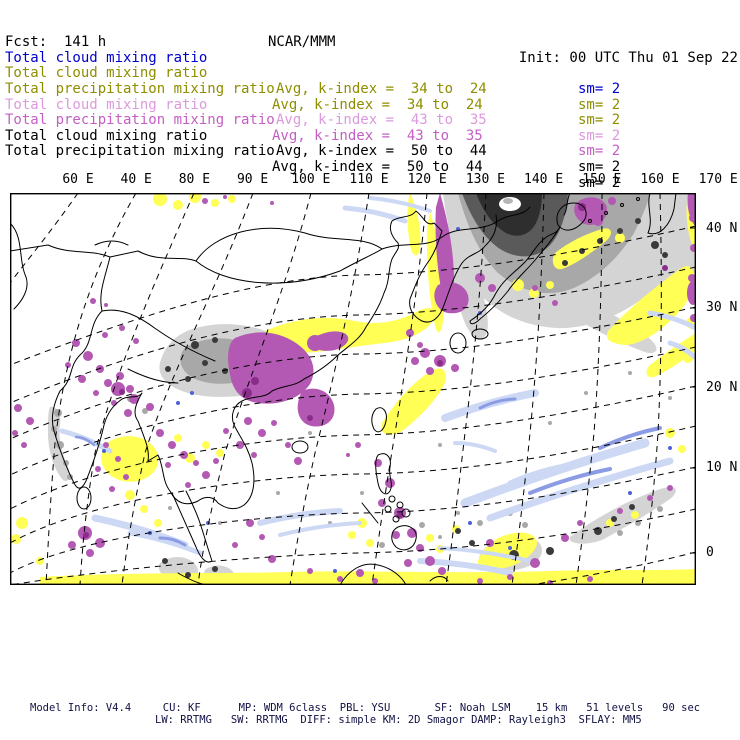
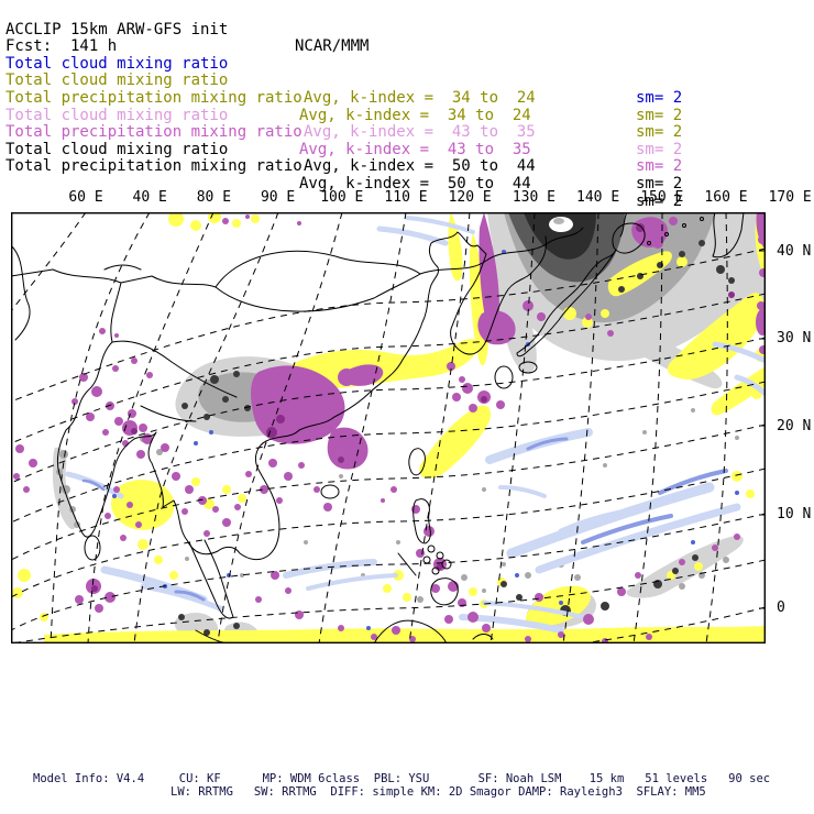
+ ACCLIP 15km ARW-GFS init
  NCAR/MMM
- Init: 00 UTC Thu 01 Sep 22
  Fcst: 141 h
  Total cloud mixing ratio
  sm= 2
  Total cloud mixing ratio
  Avg, k-index = 34 to 24
  sm= 2
  Total precipitation mixing ratio
  Avg, k-index = 34 to 24
  sm= 2
  Total cloud mixing ratio
  Avg, k-index = 43 to 35
  sm= 2
  Total precipitation mixing ratio
  Avg, k-index = 43 to 35
  sm= 2
  Total cloud mixing ratio
  Avg, k-index = 50 to 44
  sm= 2
  Total precipitation mixing ratio
  Avg, k-index = 50 to 44
  sm= 2
  60 E
  40 E
  80 E
  90 E
  100 E
  110 E
  120 E
  130 E
  140 E
  150 E
  160 E
  170 E
  40 N
  30 N
  20 N
  10 N
  0
  Model Info: V4.4 CU: KF MP: WDM 6class PBL: YSU SF: Noah LSM 15 km 51 levels 90 sec
  LW: RRTMG SW: RRTMG DIFF: simple KM: 2D Smagor DAMP: Rayleigh3 SFLAY: MM5
